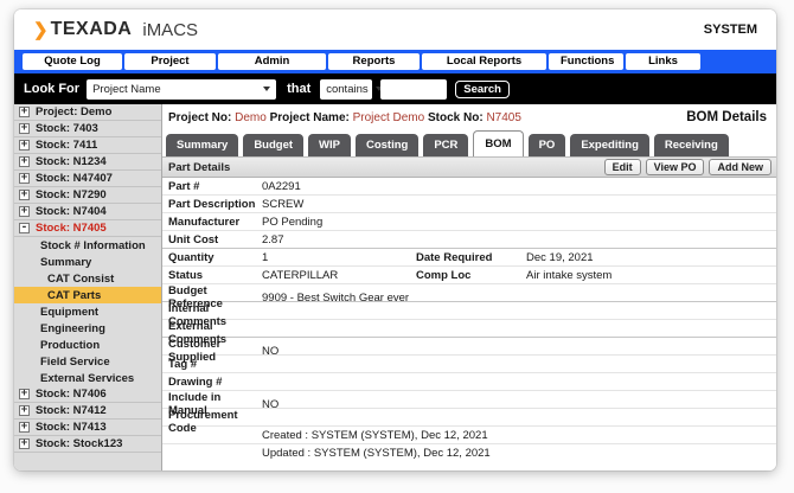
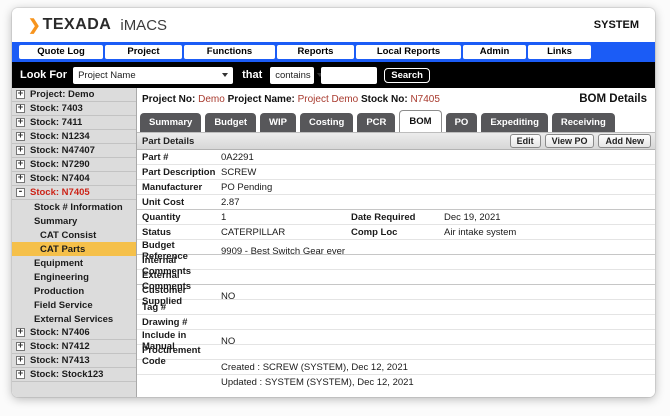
  ❯
  TEXADA
  iMACS
  SYSTEM
  Quote Log
  Project
- Admin
+ Functions
  Reports
  Local Reports
- Functions
+ Admin
  Links
  Look For
  Project Name
  that
  contains
  Search
  +
  Project: Demo
  +
  Stock: 7403
  +
  Stock: 7411
  +
  Stock: N1234
  +
  Stock: N47407
  +
  Stock: N7290
  +
  Stock: N7404
  -
  Stock: N7405
  Stock # Information
  Summary
  CAT Consist
  CAT Parts
  Equipment
  Engineering
  Production
  Field Service
  External Services
  +
  Stock: N7406
  +
  Stock: N7412
  +
  Stock: N7413
  +
  Stock: Stock123
  Project No: Demo
  Project Name: Project Demo
  Stock No: N7405
  BOM Details
  Summary
  Budget
  WIP
  Costing
  PCR
  BOM
  PO
  Expediting
  Receiving
  Part Details
  Edit
  View PO
  Add New
  Part #
  0A2291
  Part Description
  SCREW
  Manufacturer
  PO Pending
  Unit Cost
  2.87
  Quantity
  1
  Date Required
  Dec 19, 2021
  Status
  CATERPILLAR
  Comp Loc
  Air intake system
  Budget Reference
  9909 - Best Switch Gear ever
  Internal Comments
  External Comments
  Customer Supplied
  NO
  Tag #
  Drawing #
  Include in Manual
  NO
  Procurement Code
- Created : SYSTEM (SYSTEM), Dec 12, 2021
+ Created : SCREW (SYSTEM), Dec 12, 2021
  Updated : SYSTEM (SYSTEM), Dec 12, 2021
